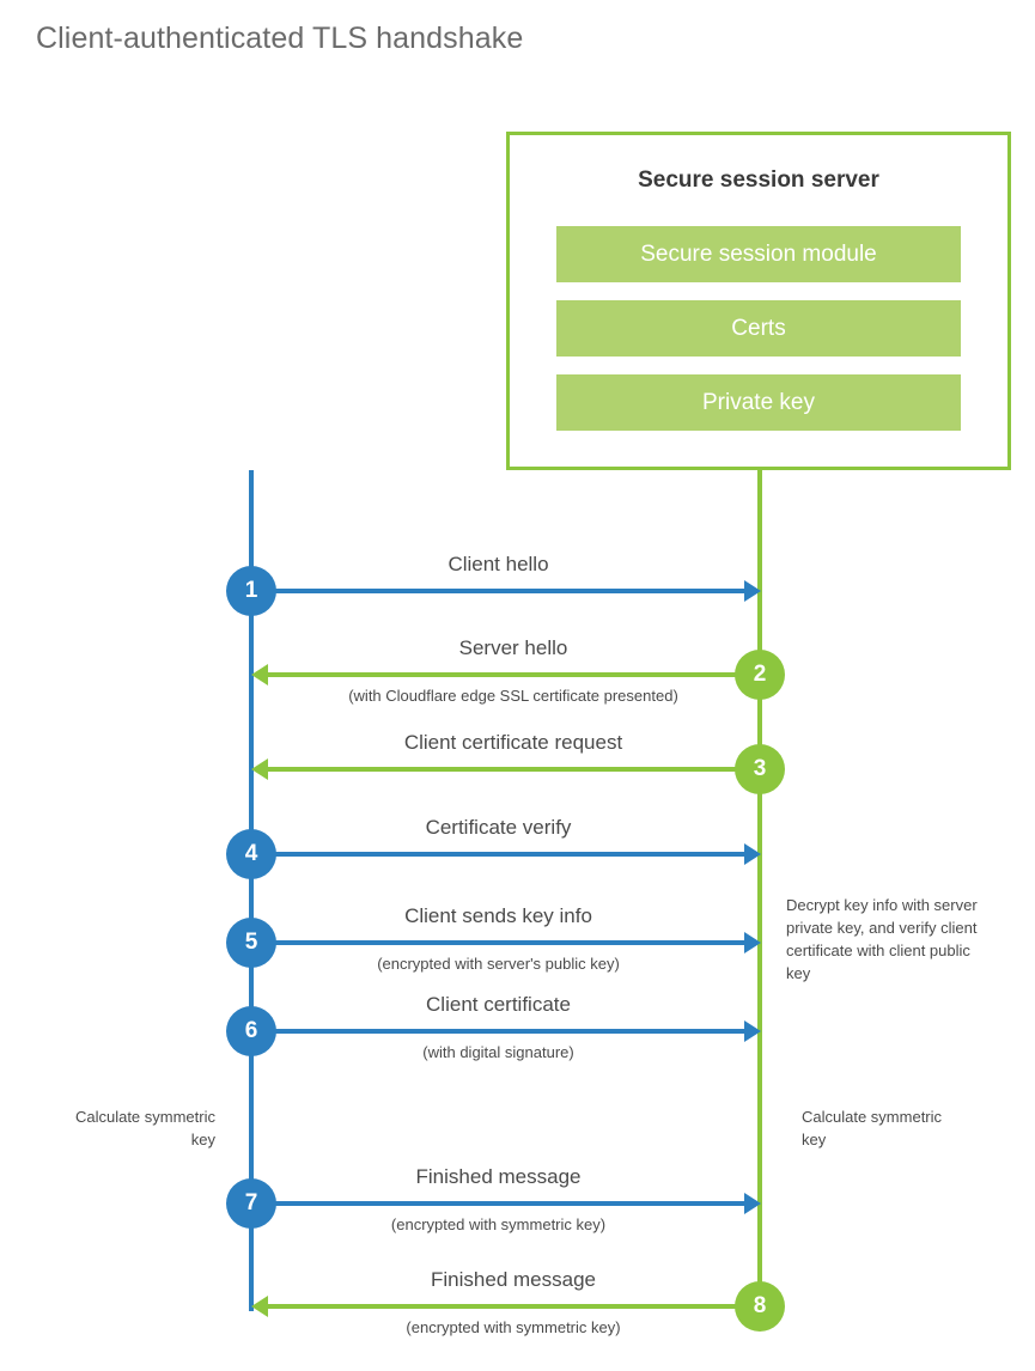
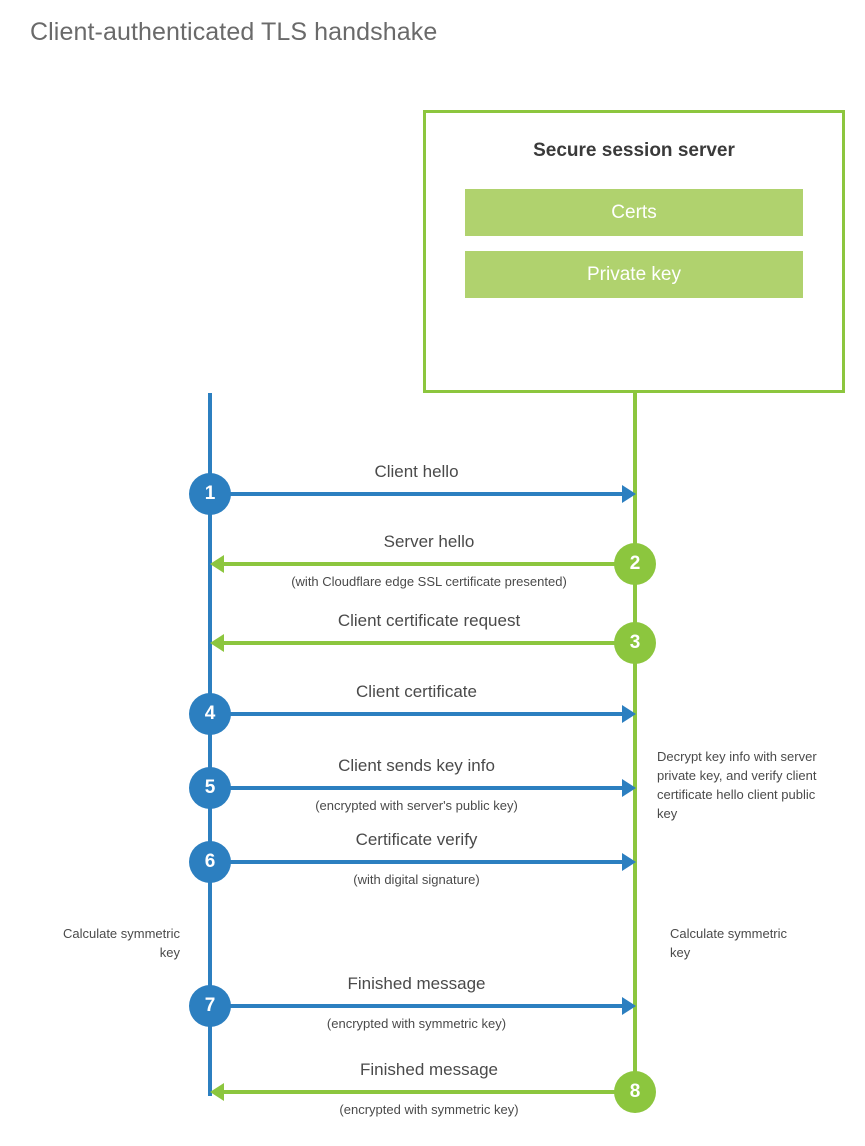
  Client-authenticated TLS handshake
  Secure session server
- Secure session module
  Certs
  Private key
  Client hello
  1
  Server hello
  (with Cloudflare edge SSL certificate presented)
  2
  Client certificate request
  3
- Certificate verify
+ Client certificate
  4
  Client sends key info
  (encrypted with server's public key)
  5
- Client certificate
+ Certificate verify
  (with digital signature)
  6
  Finished message
  (encrypted with symmetric key)
  7
  Finished message
  (encrypted with symmetric key)
  8
- Decrypt key info with server private key, and verify client certificate with client public key
+ Decrypt key info with server private key, and verify client certificate hello client public key
  Calculate symmetric key
  Calculate symmetric key
